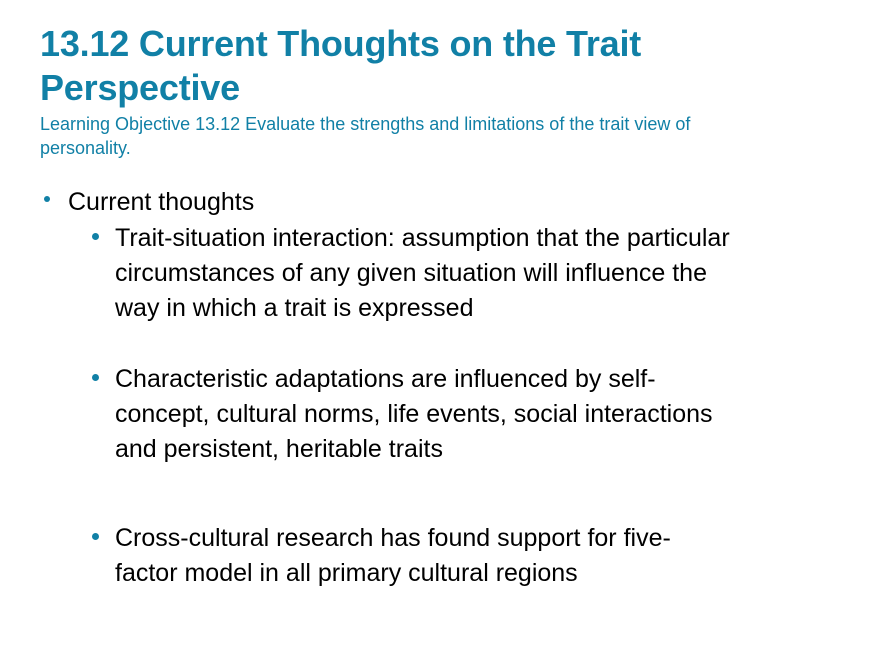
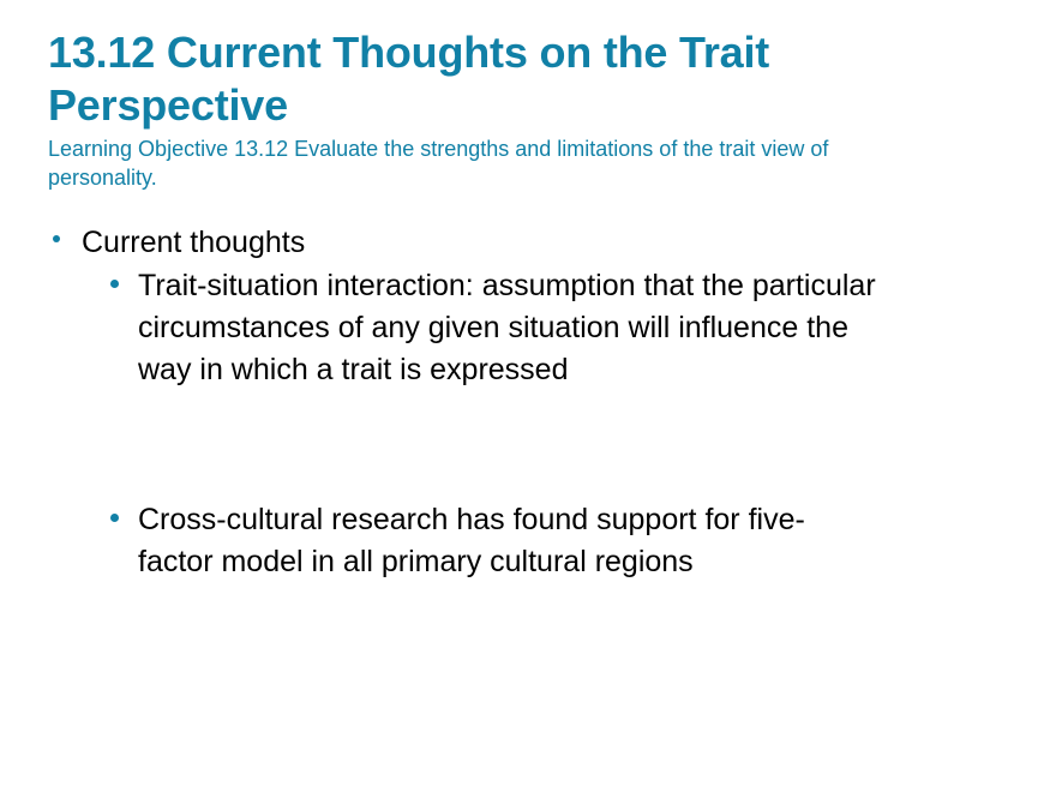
  13.12 Current Thoughts on the Trait
  Perspective
  Learning Objective 13.12 Evaluate the strengths and limitations of the trait view of
  personality.
  Current thoughts
  Trait-situation interaction: assumption that the particular
  circumstances of any given situation will influence the
  way in which a trait is expressed
- Characteristic adaptations are influenced by self-
- concept, cultural norms, life events, social interactions
- and persistent, heritable traits
  Cross-cultural research has found support for five-
  factor model in all primary cultural regions
